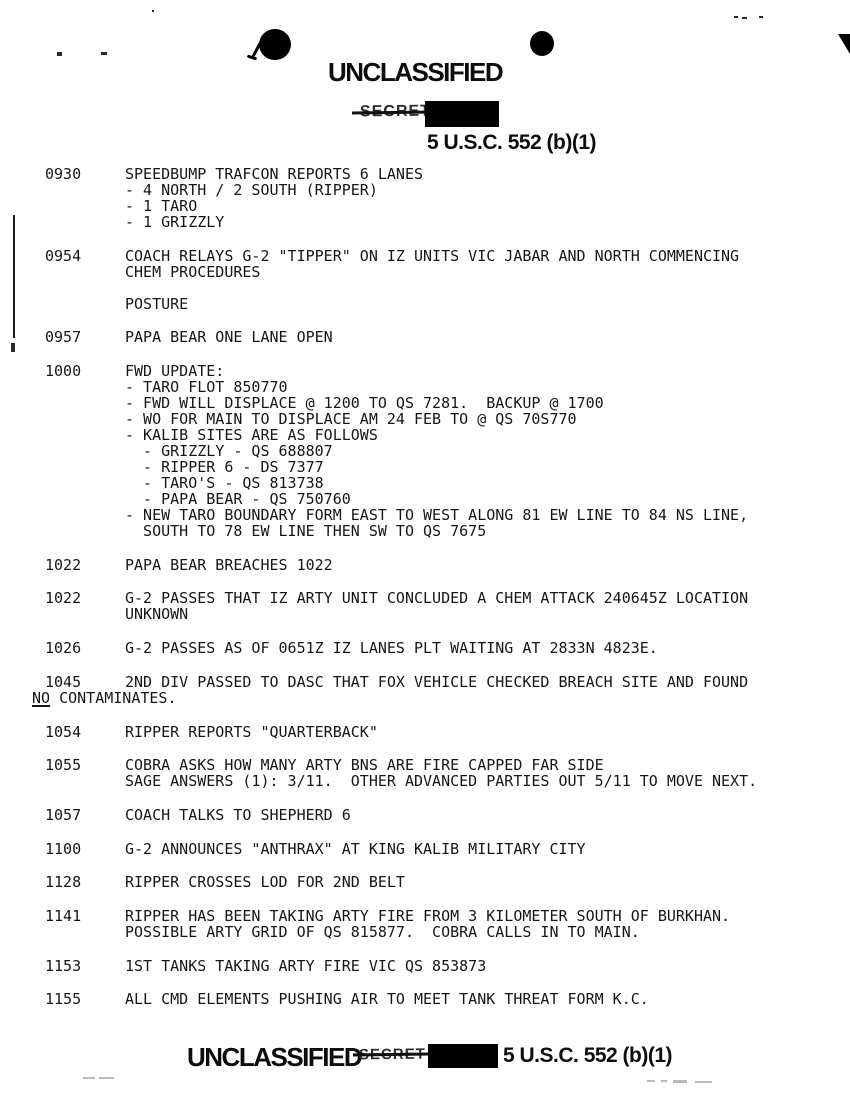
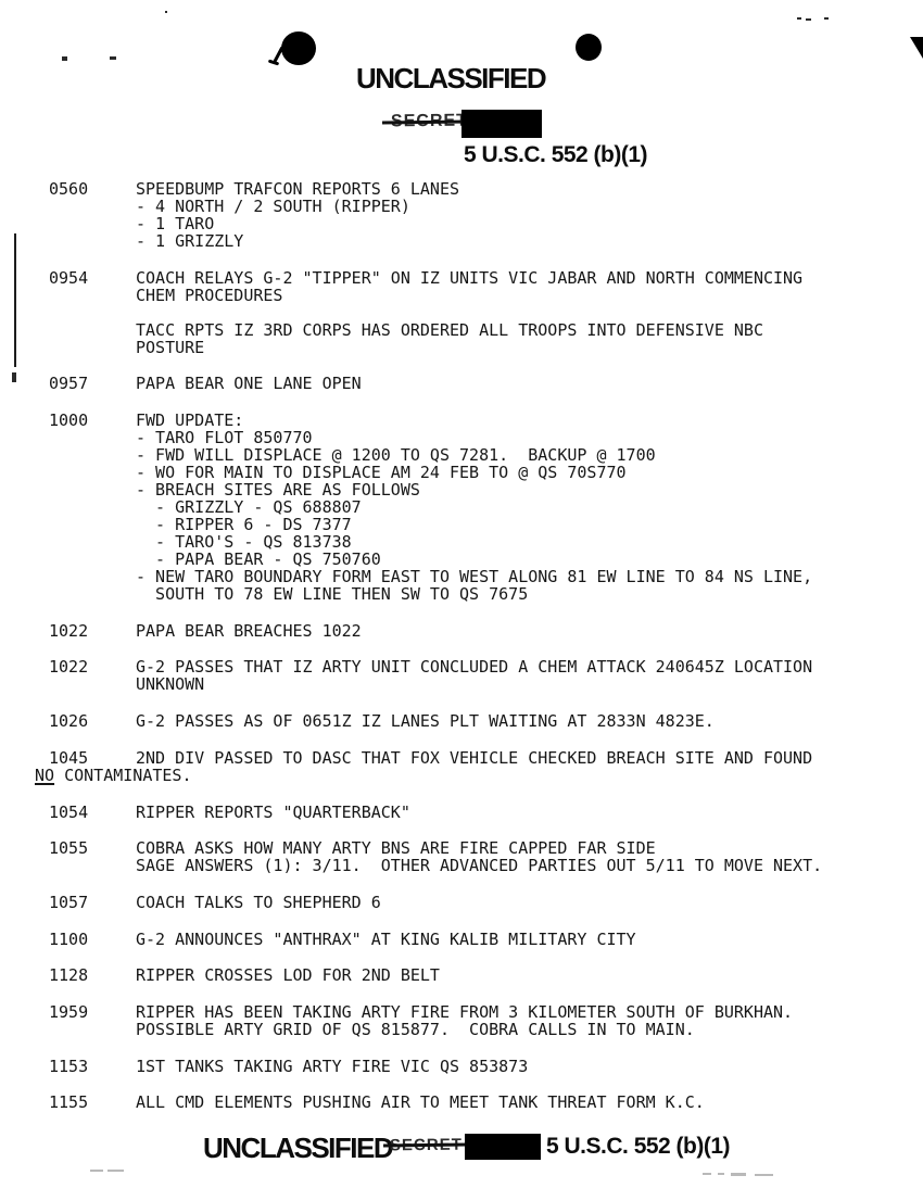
  UNCLASSIFIED
  5 U.S.C. 552 (b)(1)
- 0930
+ 0560
  SPEEDBUMP TRAFCON REPORTS 6 LANES
  - 4 NORTH / 2 SOUTH (RIPPER)
  - 1 TARO
  - 1 GRIZZLY
  0954
  COACH RELAYS G-2 "TIPPER" ON IZ UNITS VIC JABAR AND NORTH COMMENCING
  CHEM PROCEDURES
+ TACC RPTS IZ 3RD CORPS HAS ORDERED ALL TROOPS INTO DEFENSIVE NBC
  POSTURE
  0957
  PAPA BEAR ONE LANE OPEN
  1000
  FWD UPDATE:
  - TARO FLOT 850770
  - FWD WILL DISPLACE @ 1200 TO QS 7281. BACKUP @ 1700
  - WO FOR MAIN TO DISPLACE AM 24 FEB TO @ QS 70S770
- - KALIB SITES ARE AS FOLLOWS
+ - BREACH SITES ARE AS FOLLOWS
  - GRIZZLY - QS 688807
  - RIPPER 6 - DS 7377
  - TARO'S - QS 813738
  - PAPA BEAR - QS 750760
  - NEW TARO BOUNDARY FORM EAST TO WEST ALONG 81 EW LINE TO 84 NS LINE,
  SOUTH TO 78 EW LINE THEN SW TO QS 7675
  1022
  PAPA BEAR BREACHES 1022
  1022
  G-2 PASSES THAT IZ ARTY UNIT CONCLUDED A CHEM ATTACK 240645Z LOCATION
  UNKNOWN
  1026
  G-2 PASSES AS OF 0651Z IZ LANES PLT WAITING AT 2833N 4823E.
  1045
  2ND DIV PASSED TO DASC THAT FOX VEHICLE CHECKED BREACH SITE AND FOUND
  NO CONTAMINATES.
  1054
  RIPPER REPORTS "QUARTERBACK"
  1055
  COBRA ASKS HOW MANY ARTY BNS ARE FIRE CAPPED FAR SIDE
  SAGE ANSWERS (1): 3/11. OTHER ADVANCED PARTIES OUT 5/11 TO MOVE NEXT.
  1057
  COACH TALKS TO SHEPHERD 6
  1100
  G-2 ANNOUNCES "ANTHRAX" AT KING KALIB MILITARY CITY
  1128
  RIPPER CROSSES LOD FOR 2ND BELT
- 1141
+ 1959
  RIPPER HAS BEEN TAKING ARTY FIRE FROM 3 KILOMETER SOUTH OF BURKHAN.
  POSSIBLE ARTY GRID OF QS 815877. COBRA CALLS IN TO MAIN.
  1153
  1ST TANKS TAKING ARTY FIRE VIC QS 853873
  1155
  ALL CMD ELEMENTS PUSHING AIR TO MEET TANK THREAT FORM K.C.
  UNCLASSIFIED
  5 U.S.C. 552 (b)(1)
